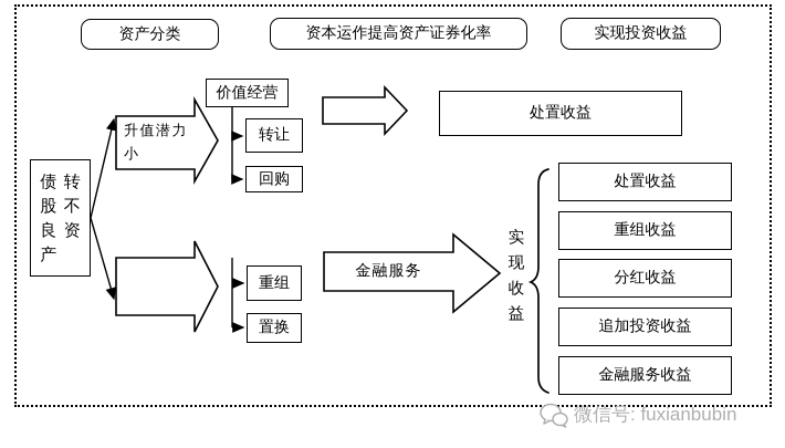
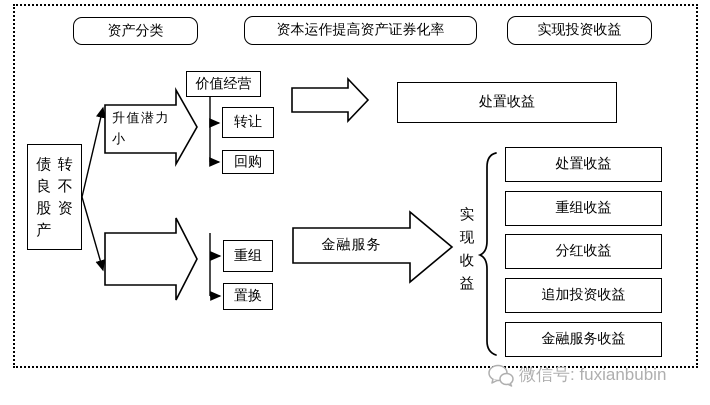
  资产分类
  资本运作提高资产证券化率
  实现投资收益
  债
  转
- 股
+ 良
  不
- 良
+ 股
  资
  产
  升值潜力小
  金融服务
  价值经营
  转让
  回购
  重组
  置换
  处置收益
  实现收益
  处置收益
  重组收益
  分红收益
  追加投资收益
  金融服务收益
  微信号: fuxianbubin
